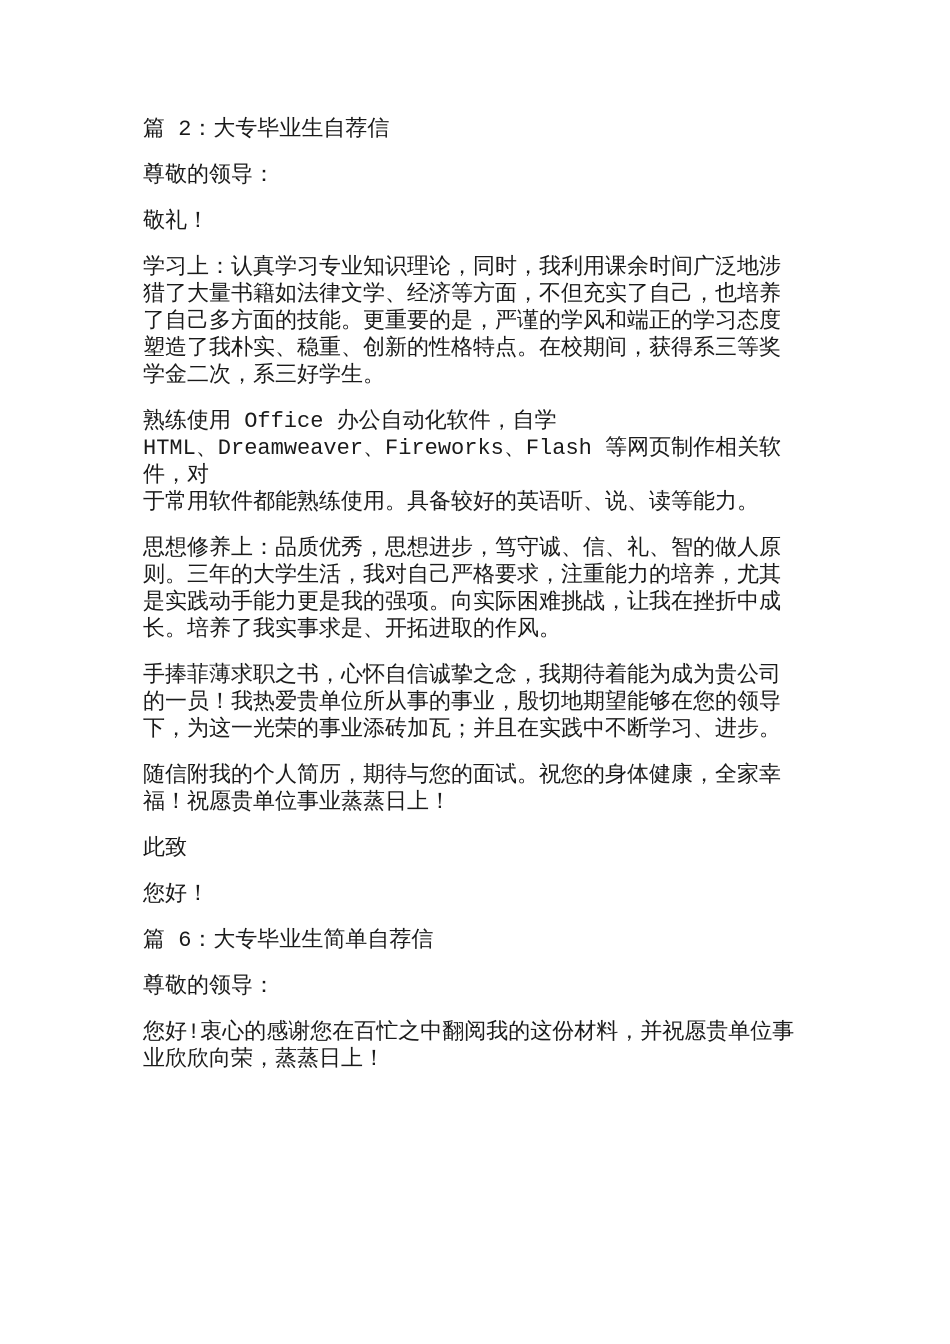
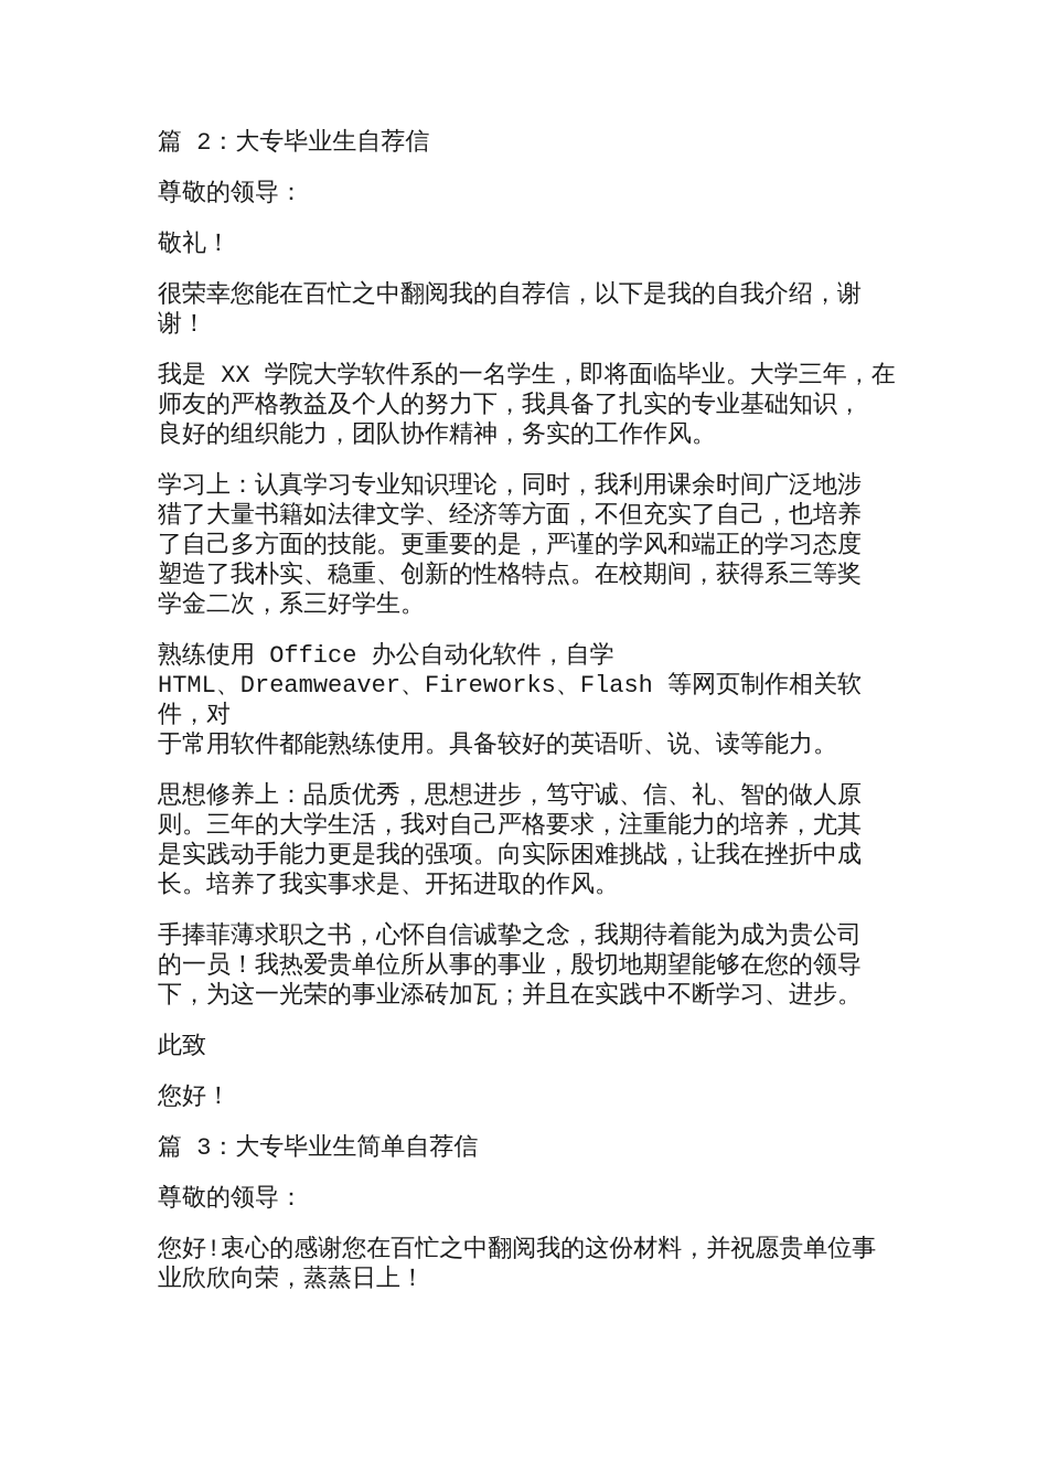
  篇 2：大专毕业生自荐信
  尊敬的领导：
  敬礼！
+ 很荣幸您能在百忙之中翻阅我的自荐信，以下是我的自我介绍，谢
+ 谢！
+ 我是 XX 学院大学软件系的一名学生，即将面临毕业。大学三年，在
+ 师友的严格教益及个人的努力下，我具备了扎实的专业基础知识，
+ 良好的组织能力，团队协作精神，务实的工作作风。
  学习上：认真学习专业知识理论，同时，我利用课余时间广泛地涉
  猎了大量书籍如法律文学、经济等方面，不但充实了自己，也培养
  了自己多方面的技能。更重要的是，严谨的学风和端正的学习态度
  塑造了我朴实、稳重、创新的性格特点。在校期间，获得系三等奖
  学金二次，系三好学生。
  熟练使用 Office 办公自动化软件，自学
  HTML、Dreamweaver、Fireworks、Flash 等网页制作相关软件，对
  于常用软件都能熟练使用。具备较好的英语听、说、读等能力。
  思想修养上：品质优秀，思想进步，笃守诚、信、礼、智的做人原
  则。三年的大学生活，我对自己严格要求，注重能力的培养，尤其
  是实践动手能力更是我的强项。向实际困难挑战，让我在挫折中成
  长。培养了我实事求是、开拓进取的作风。
  手捧菲薄求职之书，心怀自信诚挚之念，我期待着能为成为贵公司
  的一员！我热爱贵单位所从事的事业，殷切地期望能够在您的领导
  下，为这一光荣的事业添砖加瓦；并且在实践中不断学习、进步。
- 随信附我的个人简历，期待与您的面试。祝您的身体健康，全家幸
- 福！祝愿贵单位事业蒸蒸日上！
  此致
  您好！
- 篇 6：大专毕业生简单自荐信
+ 篇 3：大专毕业生简单自荐信
  尊敬的领导：
  您好!衷心的感谢您在百忙之中翻阅我的这份材料，并祝愿贵单位事
  业欣欣向荣，蒸蒸日上！
